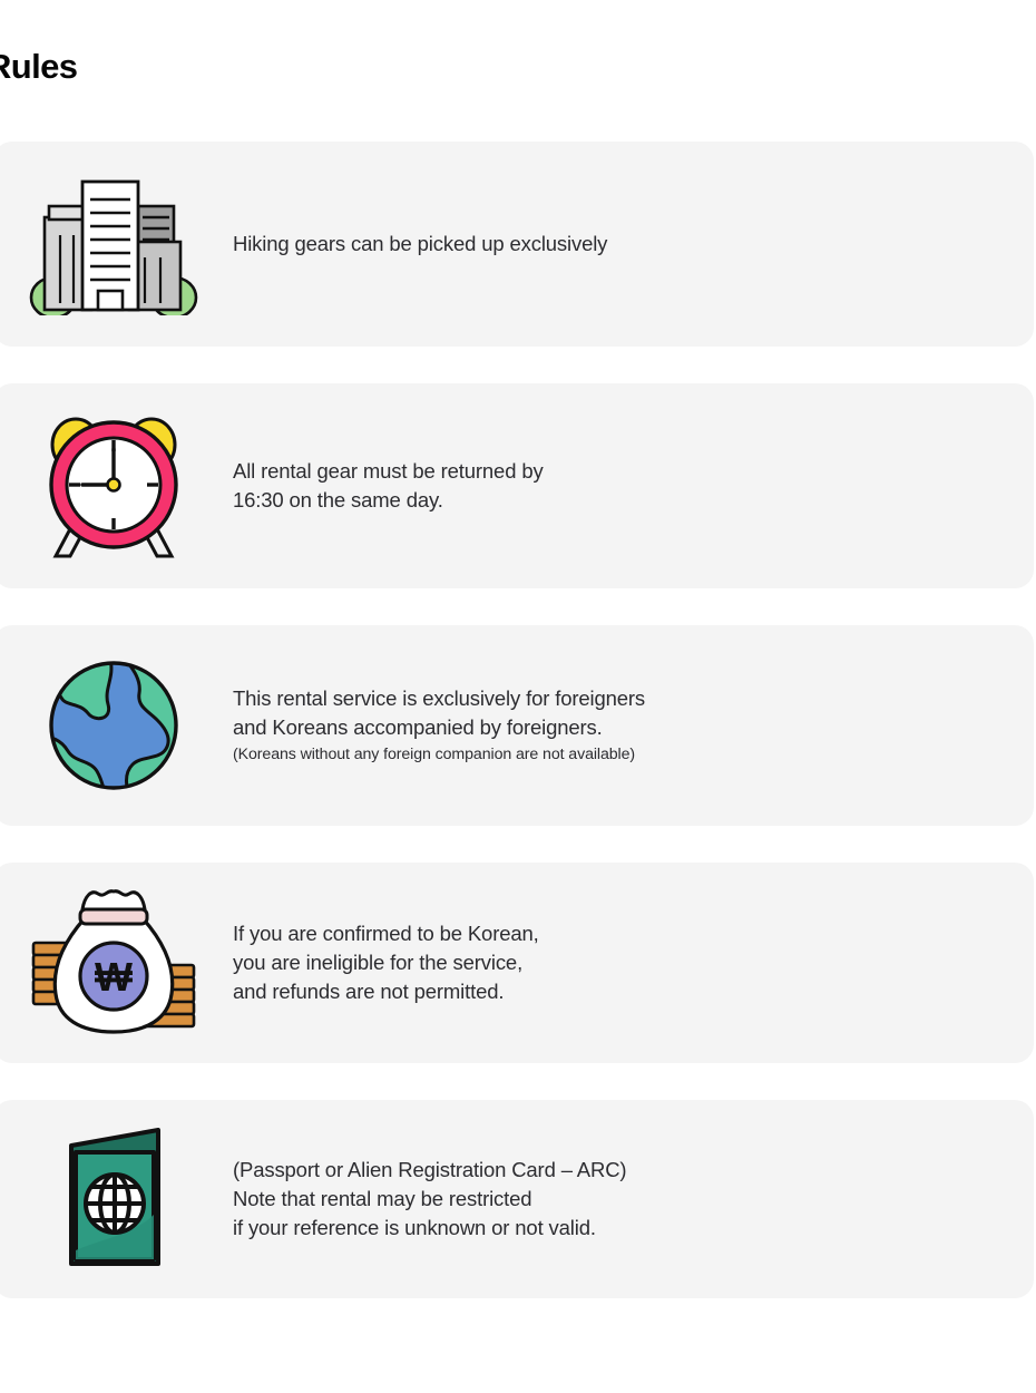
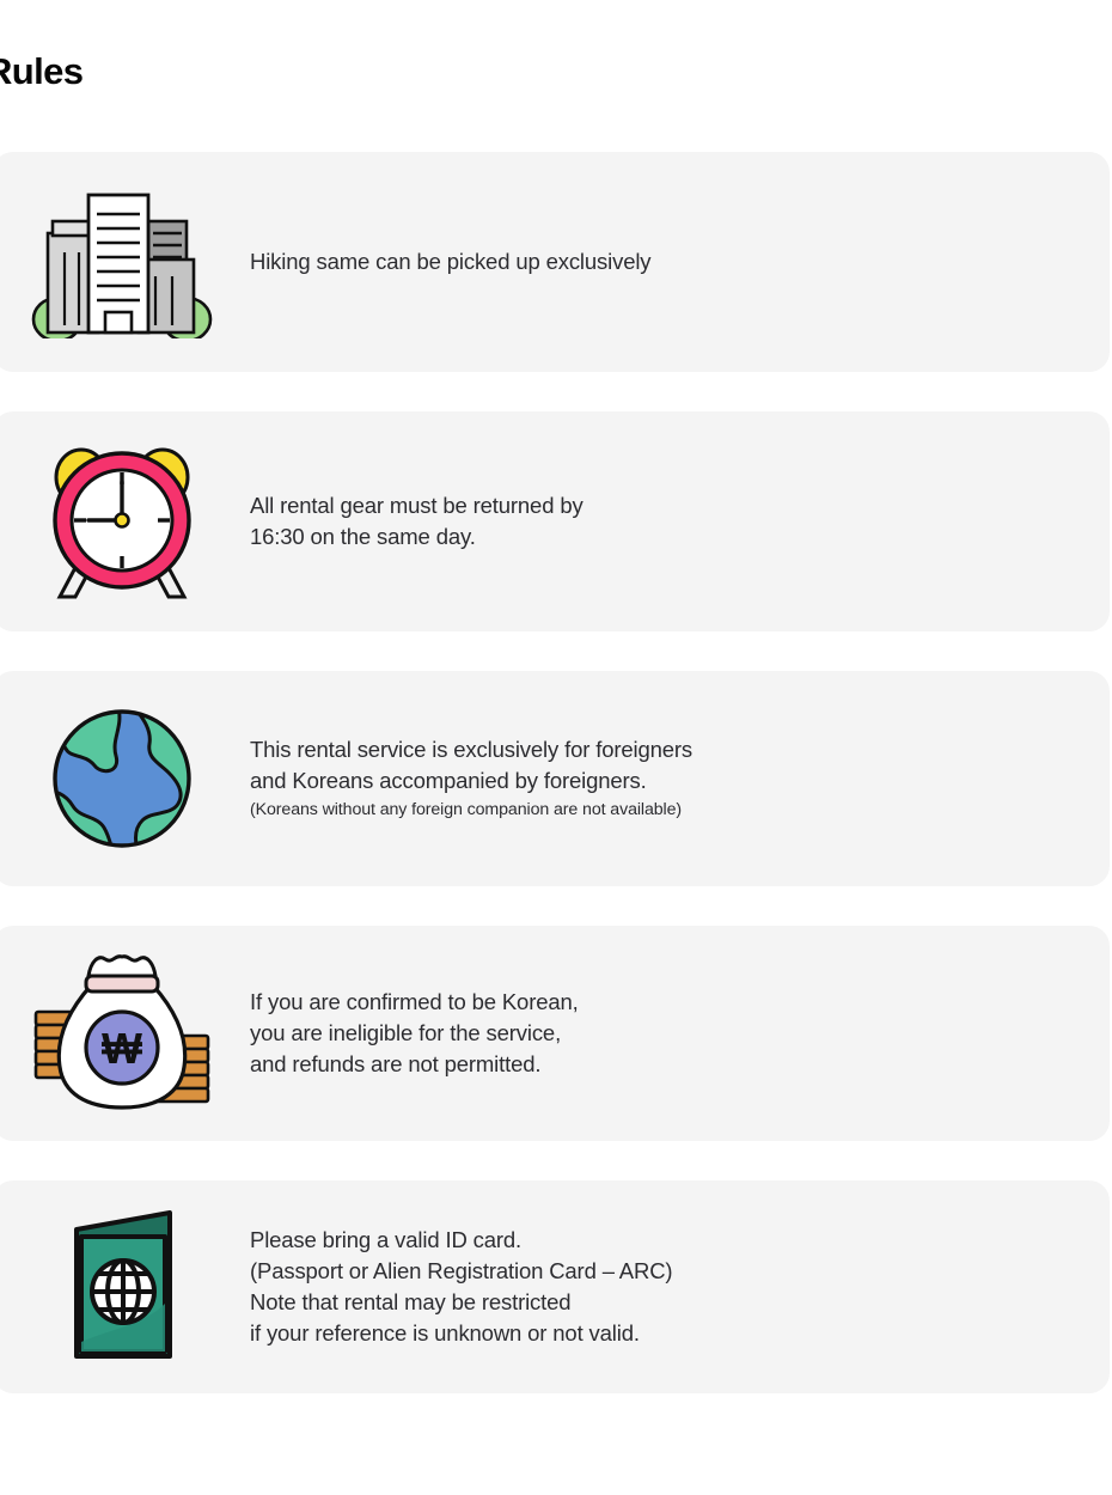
  ules
- Hiking gears can be picked up exclusively
+ Hiking same can be picked up exclusively
  All rental gear must be returned by
  16:30 on the same day.
  This rental service is exclusively for foreigners
  and Koreans accompanied by foreigners.
  (Koreans without any foreign companion are not available)
  ₩
  If you are confirmed to be Korean,
  you are ineligible for the service,
  and refunds are not permitted.
+ Please bring a valid ID card.
  (Passport or Alien Registration Card – ARC)
  Note that rental may be restricted
  if your reference is unknown or not valid.
